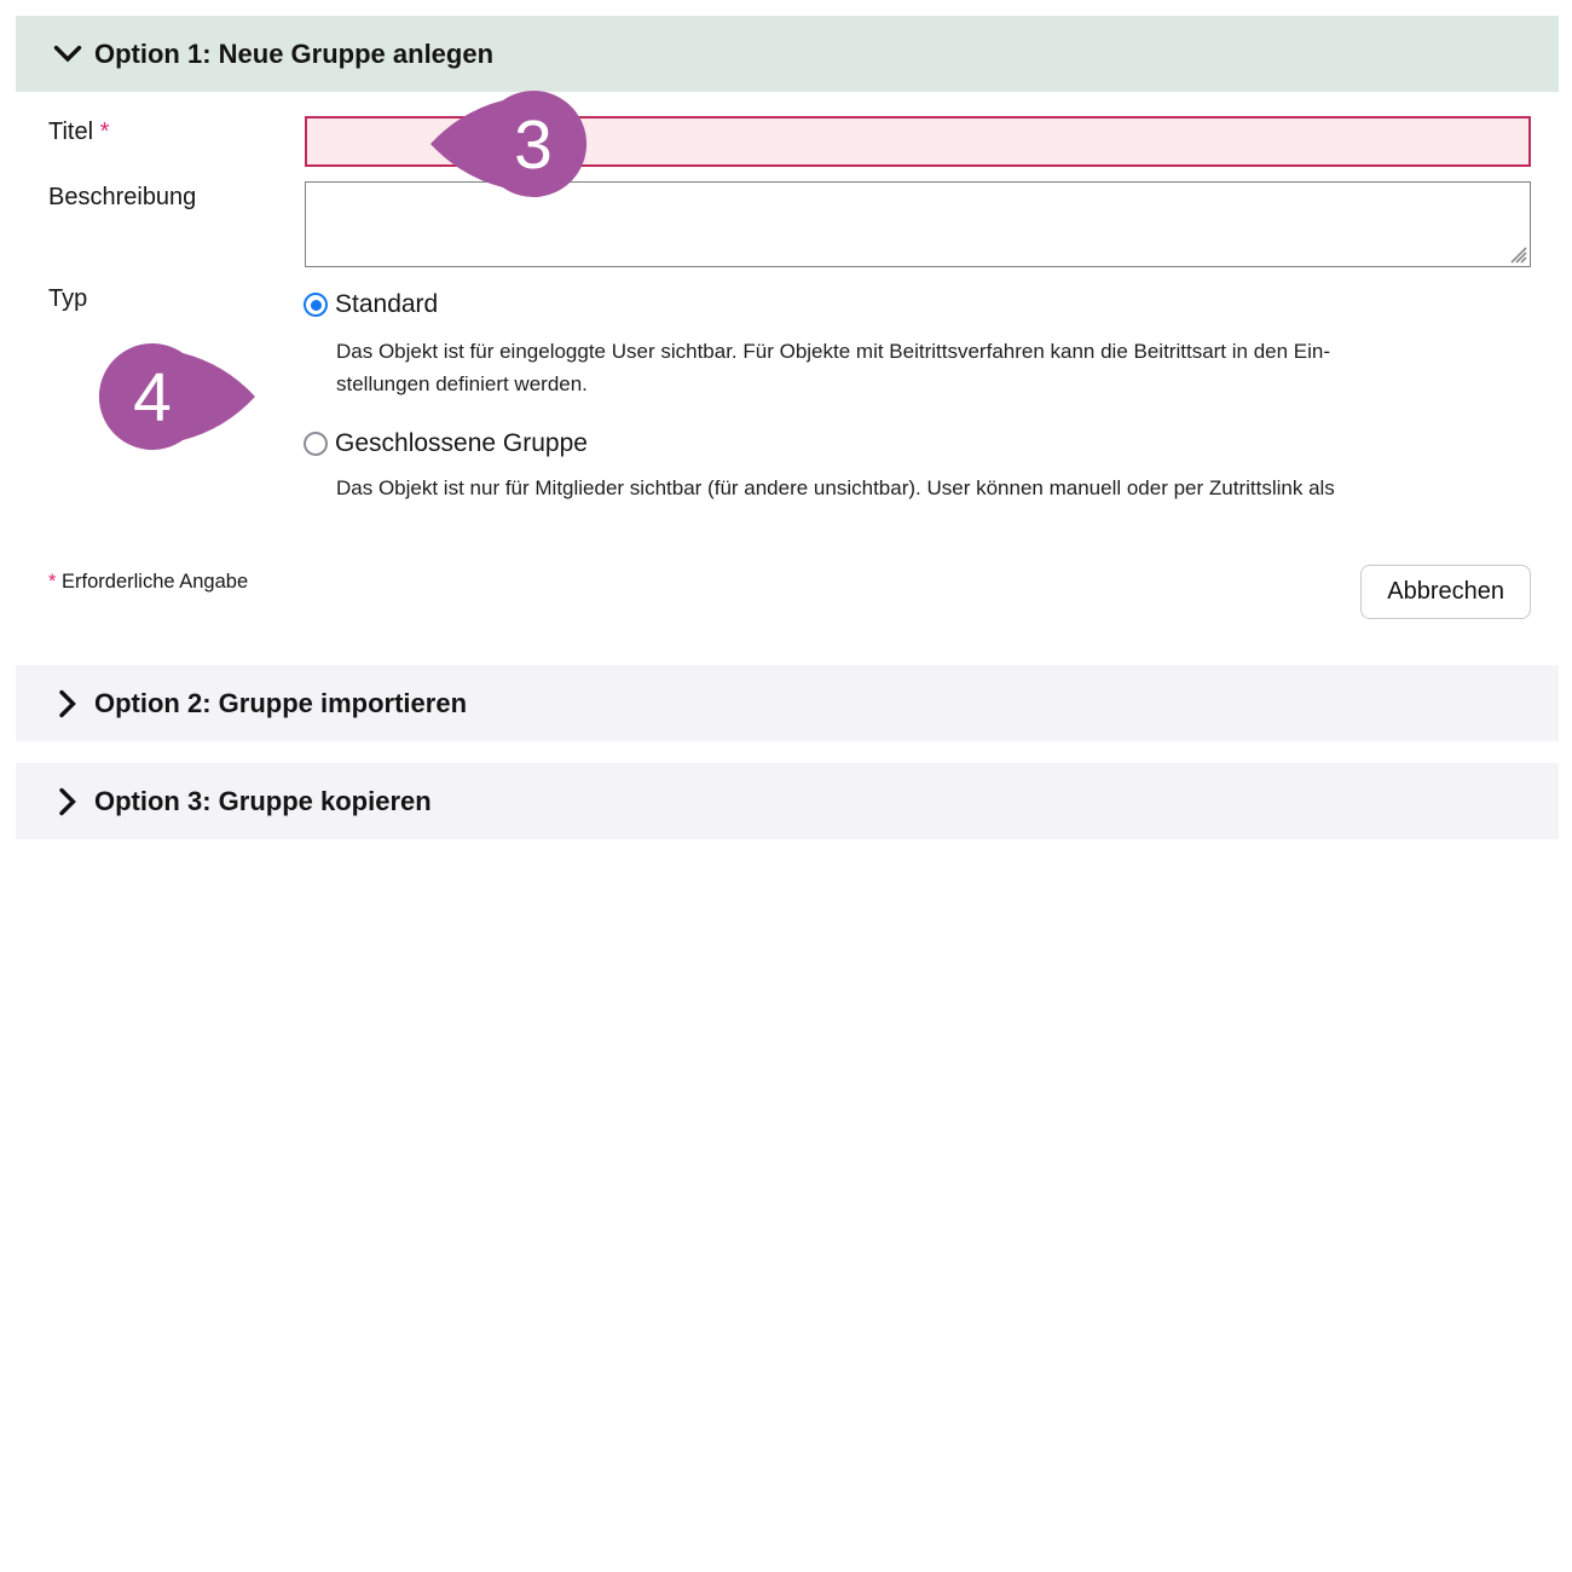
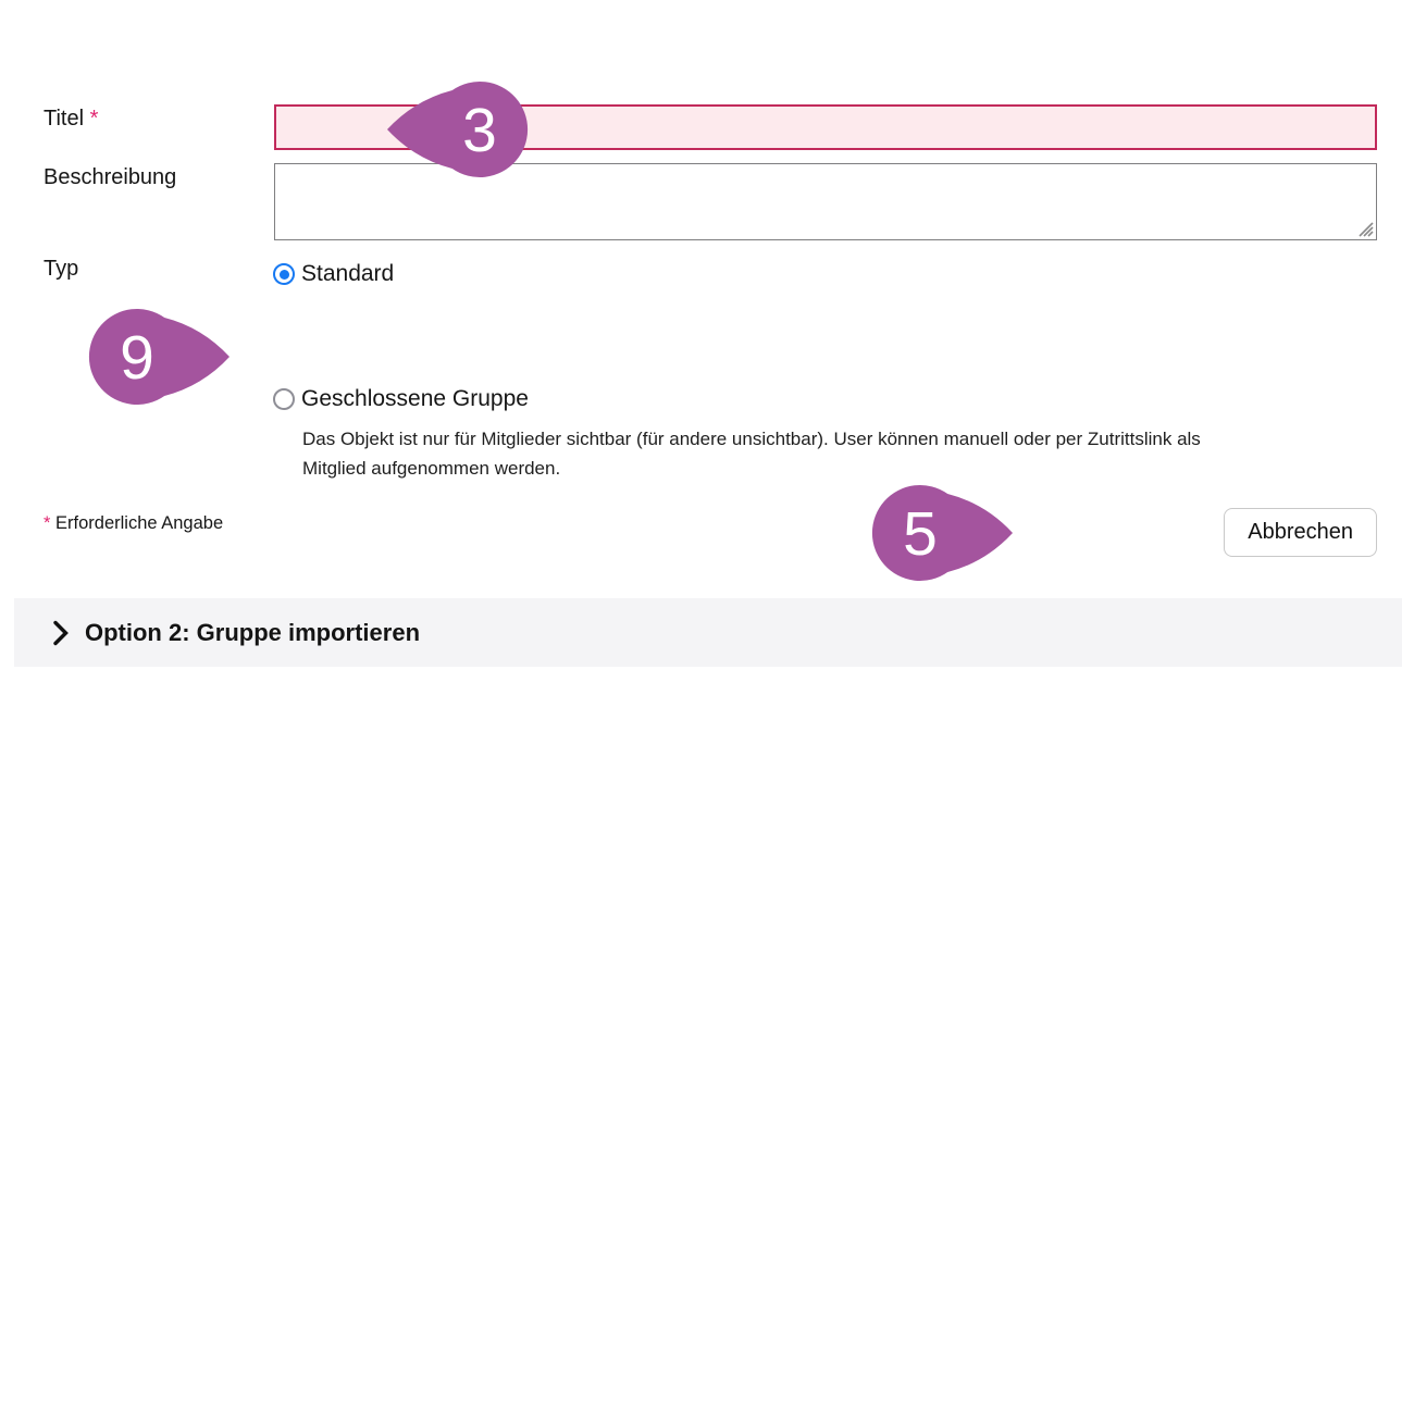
- Option 1: Neue Gruppe anlegen
  Titel *
  Beschreibung
  Typ
  Standard
- Das Objekt ist für eingeloggte User sichtbar. Für Objekte mit Beitrittsverfahren kann die Beitrittsart in den Ein-
- stellungen definiert werden.
  Geschlossene Gruppe
  Das Objekt ist nur für Mitglieder sichtbar (für andere unsichtbar). User können manuell oder per Zutrittslink als
+ Mitglied aufgenommen werden.
  * Erforderliche Angabe
  Abbrechen
  Option 2: Gruppe importieren
- Option 3: Gruppe kopieren
  3
- 4
+ 9
+ 5
